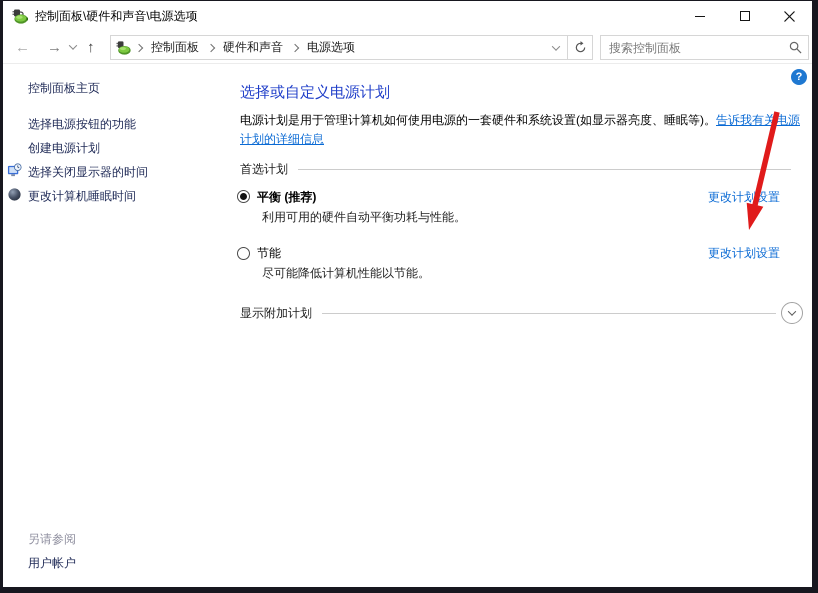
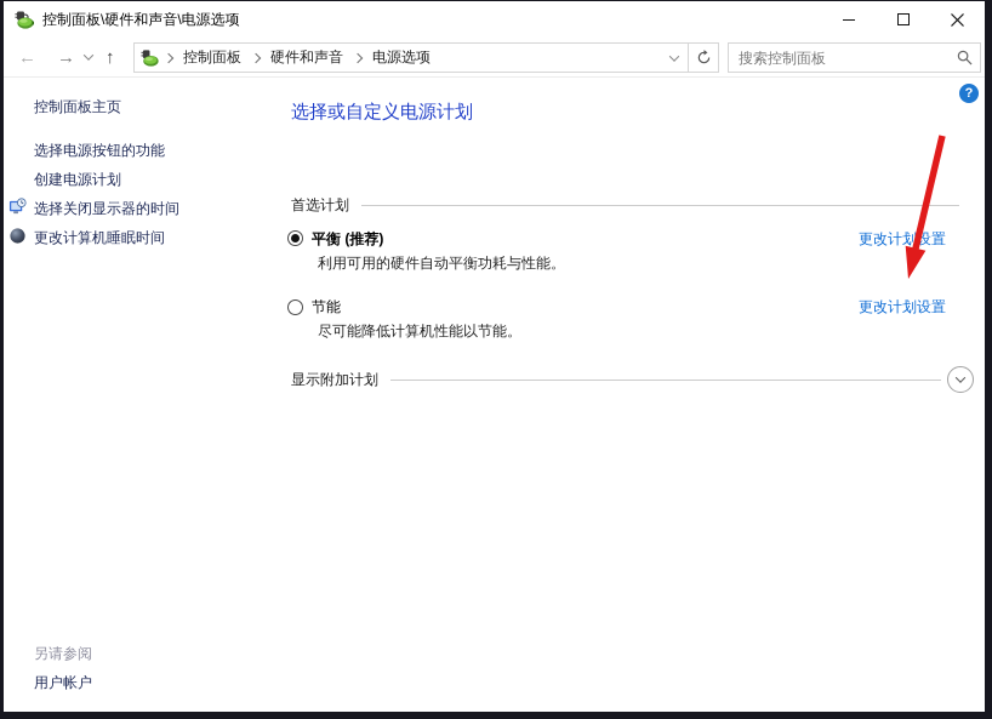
  控制面板\硬件和声音\电源选项
  ←
  →
  ↑
  控制面板
  硬件和声音
  电源选项
  搜索控制面板
  控制面板主页
  选择电源按钮的功能
  创建电源计划
  选择关闭显示器的时间
  更改计算机睡眠时间
  另请参阅
  用户帐户
  选择或自定义电源计划
- 电源计划是用于管理计算机如何使用电源的一套硬件和系统设置(如显示器亮度、睡眠等)。告诉我有关电源计划的详细信息
  首选计划
  平衡 (推荐)
  更改计划设置
  利用可用的硬件自动平衡功耗与性能。
  节能
  更改计划设置
  尽可能降低计算机性能以节能。
  显示附加计划
  ?
